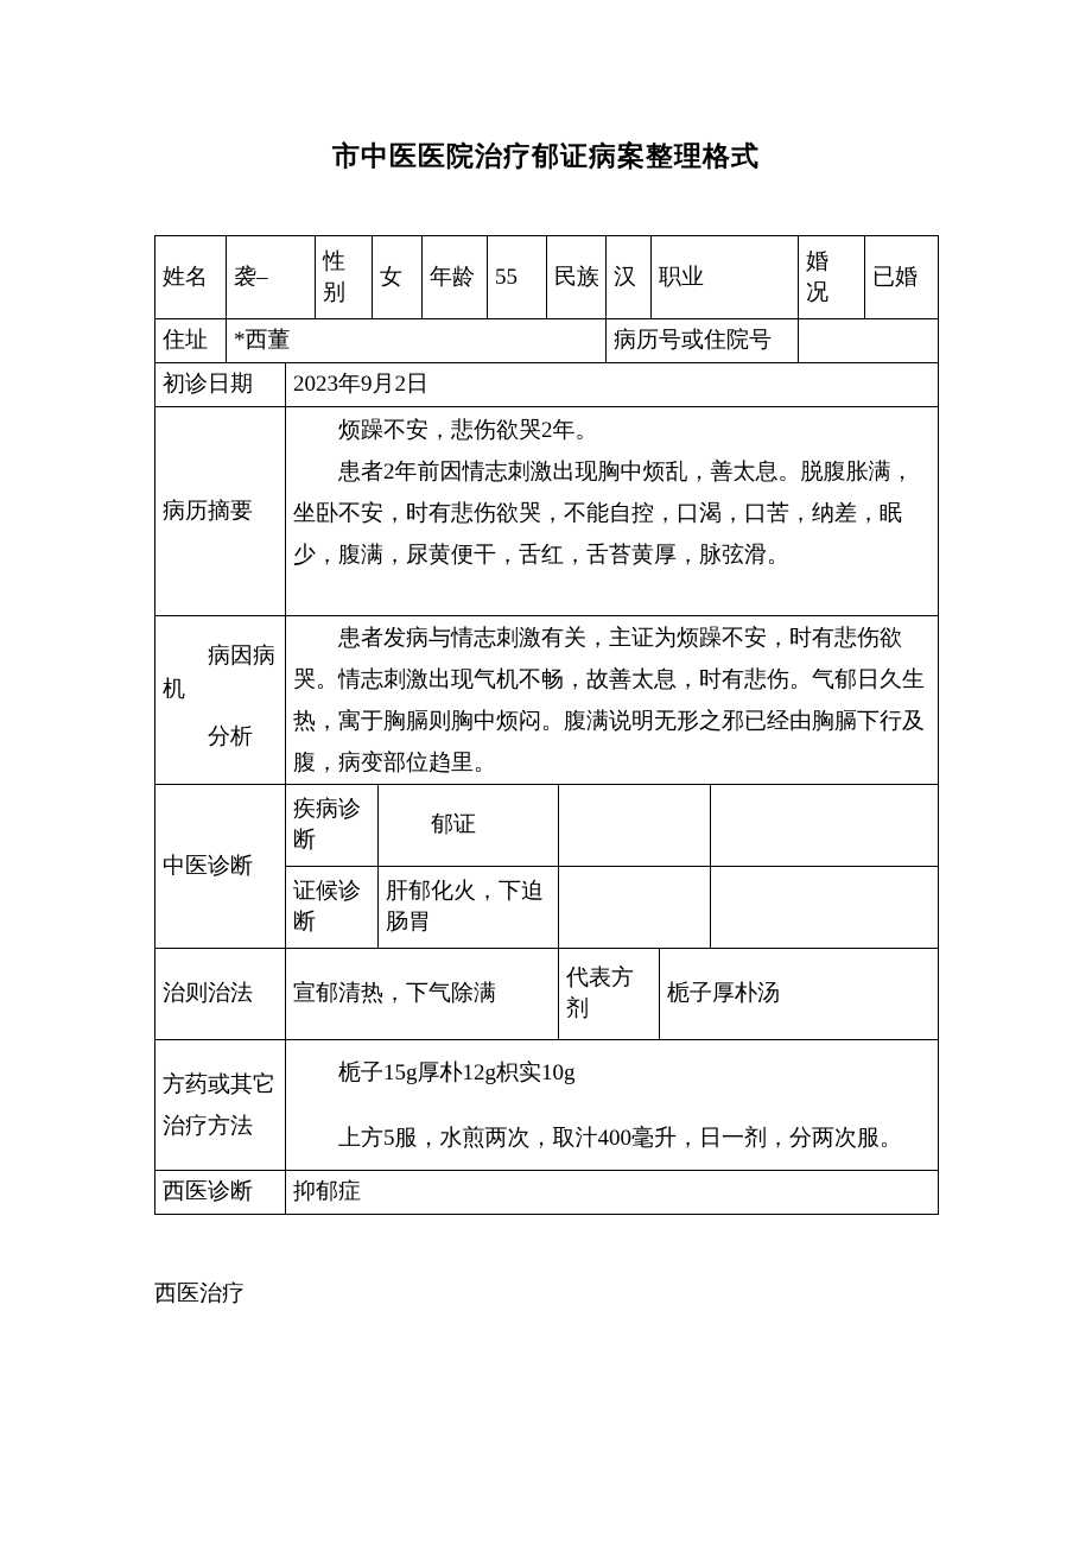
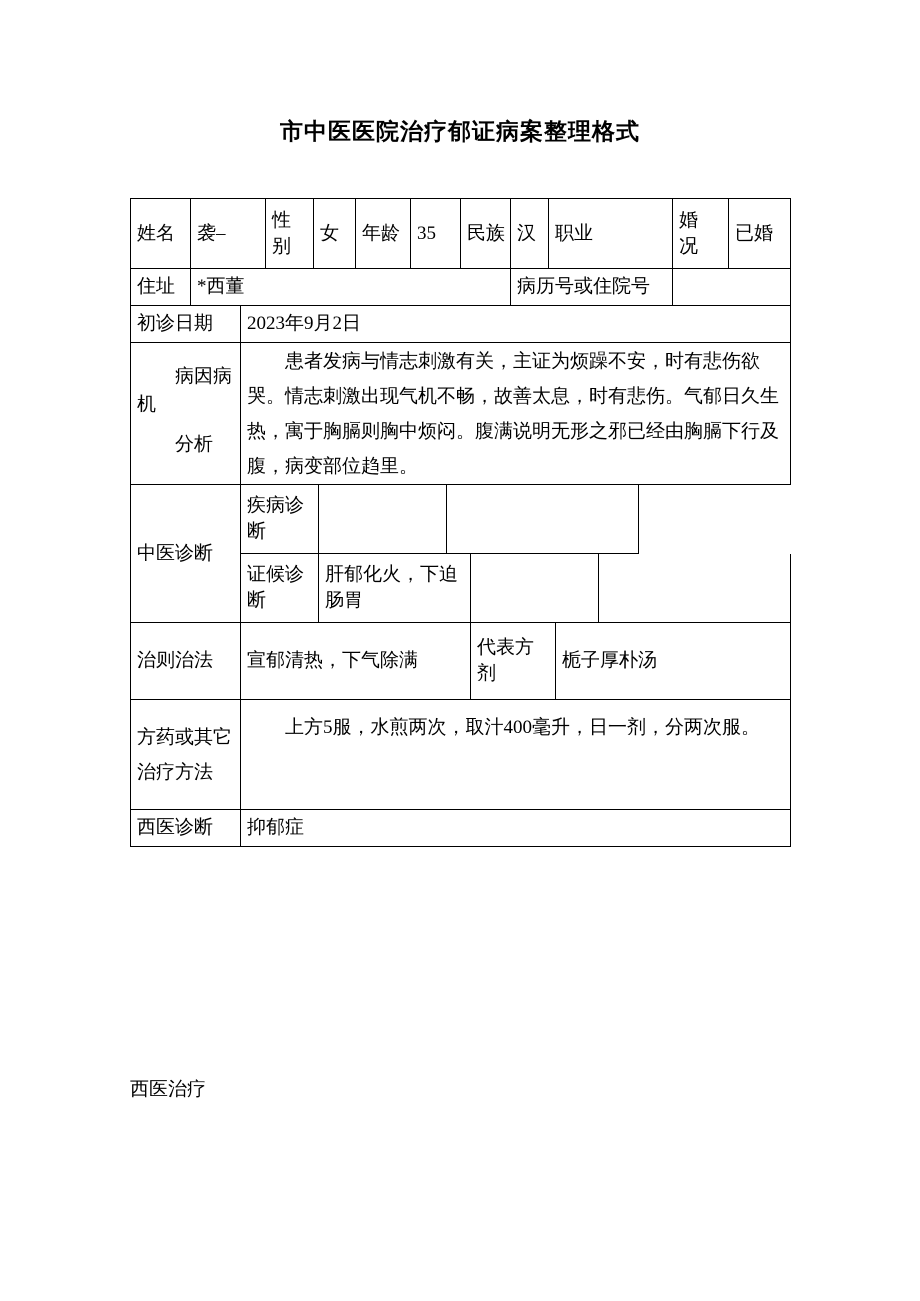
  市中医医院治疗郁证病案整理格式
  姓名
  袭–
  性别
  女
  年龄
- 55
+ 35
  民族
  汉
  职业
  婚况
  已婚
  住址
  *西董
  病历号或住院号
  初诊日期
  2023年9月2日
- 病历摘要
- 烦躁不安，悲伤欲哭2年。
- 患者2年前因情志刺激出现胸中烦乱，善太息。脱腹胀满，坐卧不安，时有悲伤欲哭，不能自控，口渴，口苦，纳差，眠少，腹满，尿黄便干，舌红，舌苔黄厚，脉弦滑。
  病因病机
  分析
  患者发病与情志刺激有关，主证为烦躁不安，时有悲伤欲哭。情志刺激出现气机不畅，故善太息，时有悲伤。气郁日久生热，寓于胸膈则胸中烦闷。腹满说明无形之邪已经由胸膈下行及腹，病变部位趋里。
  中医诊断
  疾病诊断
- 郁证
  证候诊断
  肝郁化火，下迫肠胃
  治则治法
  宣郁清热，下气除满
  代表方剂
  栀子厚朴汤
  方药或其它治疗方法
- 栀子15g厚朴12g枳实10g
  上方5服，水煎两次，取汁400毫升，日一剂，分两次服。
  西医诊断
  抑郁症
  西医治疗
